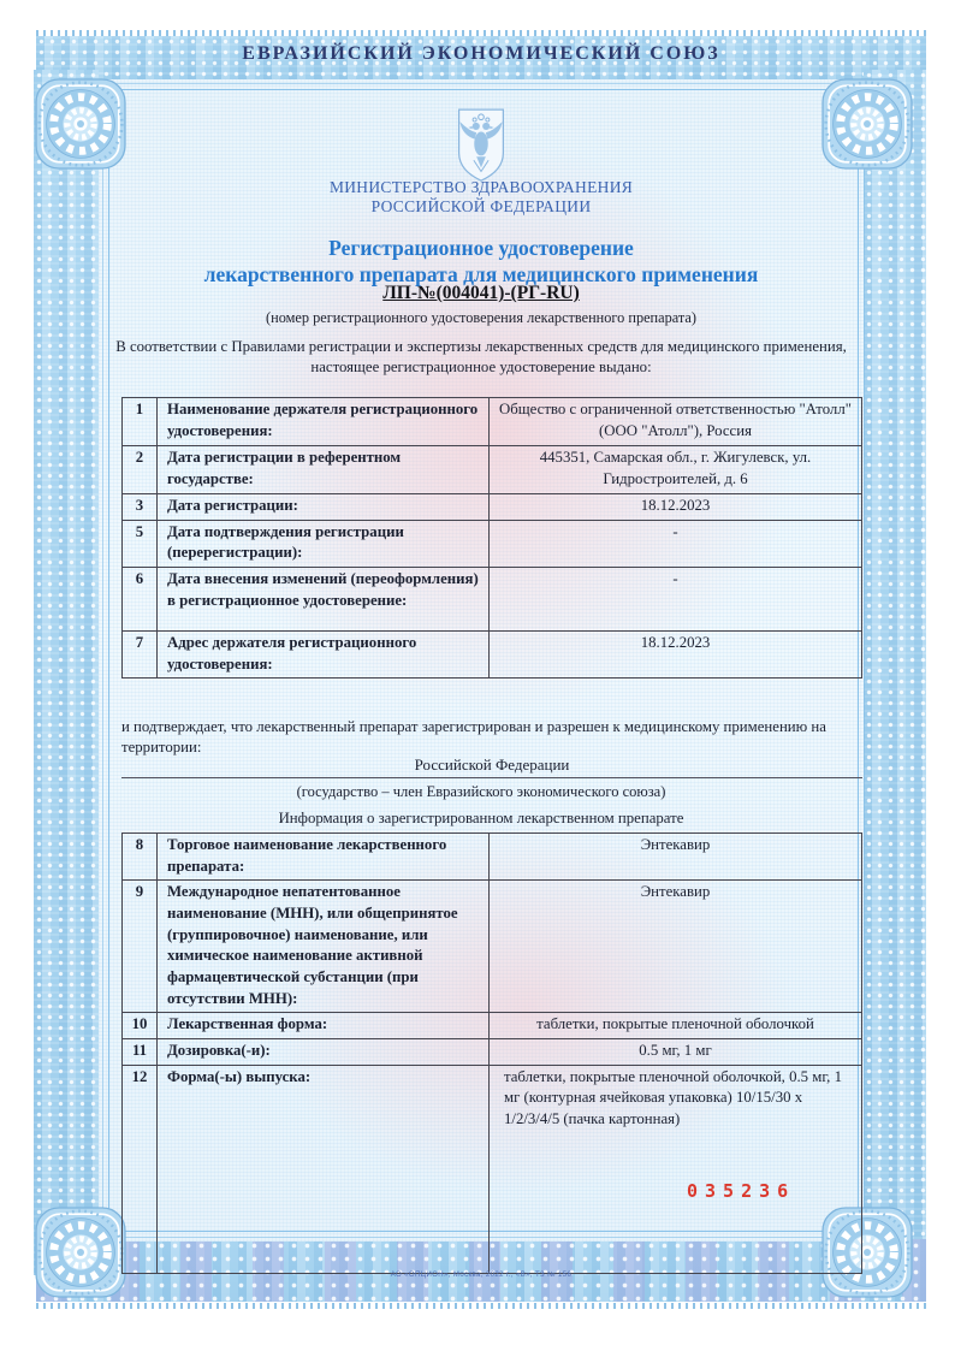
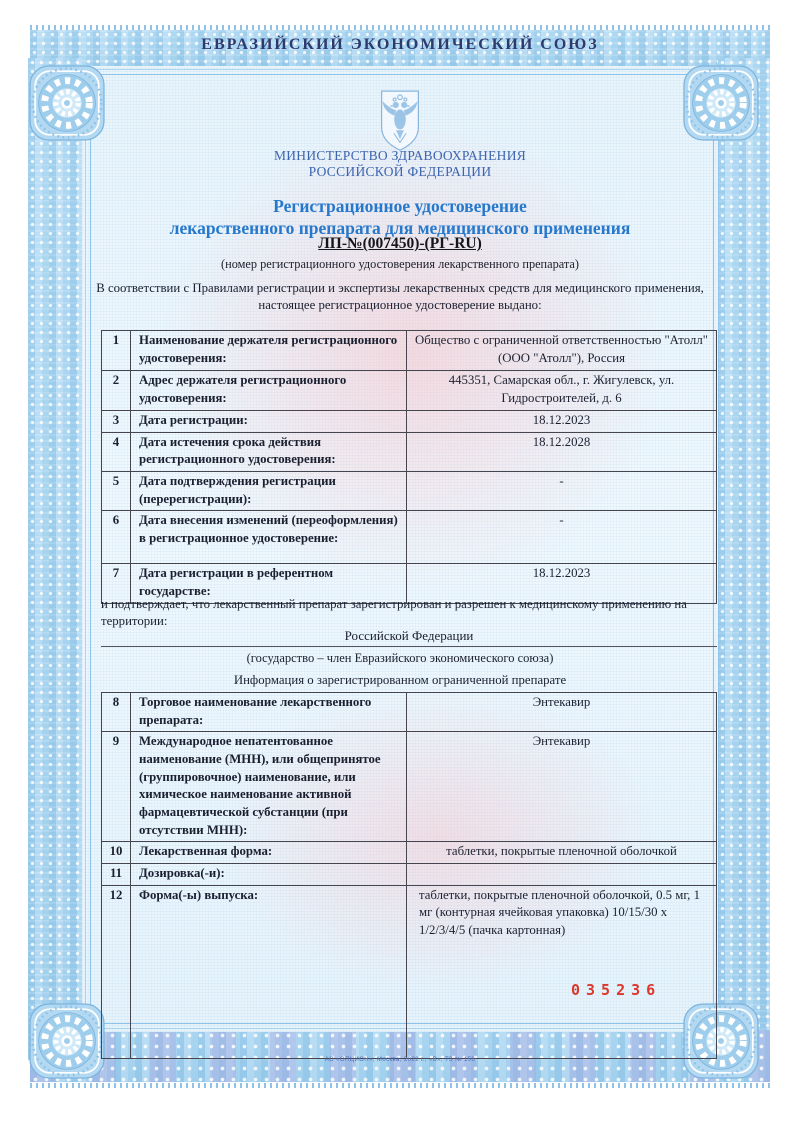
  ЕВРАЗИЙСКИЙ ЭКОНОМИЧЕСКИЙ СОЮЗ
  МИНИСТЕРСТВО ЗДРАВООХРАНЕНИЯ
  РОССИЙСКОЙ ФЕДЕРАЦИИ
  Регистрационное удостоверение
  лекарственного препарата для медицинского применения
- ЛП-№(004041)-(РГ-RU)
+ ЛП-№(007450)-(РГ-RU)
  (номер регистрационного удостоверения лекарственного препарата)
  В соответствии с Правилами регистрации и экспертизы лекарственных средств для медицинского применения, настоящее регистрационное удостоверение выдано:
  1
  Наименование держателя регистрационного удостоверения:
  Общество с ограниченной ответственностью "Атолл" (ООО "Атолл"), Россия
  2
- Дата регистрации в референтном государстве:
+ Адрес держателя регистрационного удостоверения:
  445351, Самарская обл., г. Жигулевск, ул. Гидростроителей, д. 6
  3
  Дата регистрации:
  18.12.2023
+ 4
+ Дата истечения срока действия регистрационного удостоверения:
+ 18.12.2028
  5
  Дата подтверждения регистрации (перерегистрации):
  -
  6
  Дата внесения изменений (переоформления) в регистрационное удостоверение:
  -
  7
- Адрес держателя регистрационного удостоверения:
+ Дата регистрации в референтном государстве:
  18.12.2023
  и подтверждает, что лекарственный препарат зарегистрирован и разрешен к медицинскому применению на территории:
  Российской Федерации
  (государство – член Евразийского экономического союза)
- Информация о зарегистрированном лекарственном препарате
+ Информация о зарегистрированном ограниченной препарате
  8
  Торговое наименование лекарственного препарата:
  Энтекавир
  9
  Международное непатентованное наименование (МНН), или общепринятое (группировочное) наименование, или химическое наименование активной фармацевтической субстанции (при отсутствии МНН):
  Энтекавир
  10
  Лекарственная форма:
  таблетки, покрытые пленочной оболочкой
  11
  Дозировка(-и):
- 0.5 мг, 1 мг
  12
  Форма(-ы) выпуска:
  таблетки, покрытые пленочной оболочкой, 0.5 мг, 1 мг (контурная ячейковая упаковка) 10/15/30 х 1/2/3/4/5 (пачка картонная)
  035236
